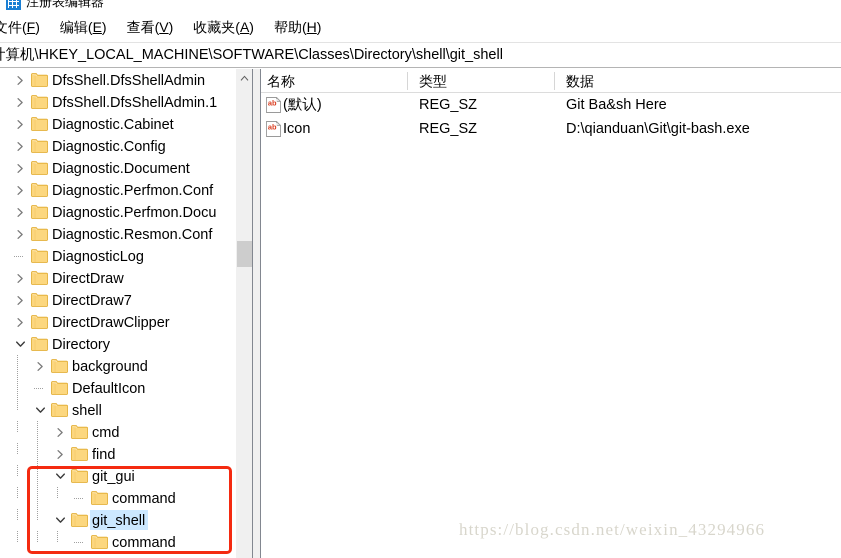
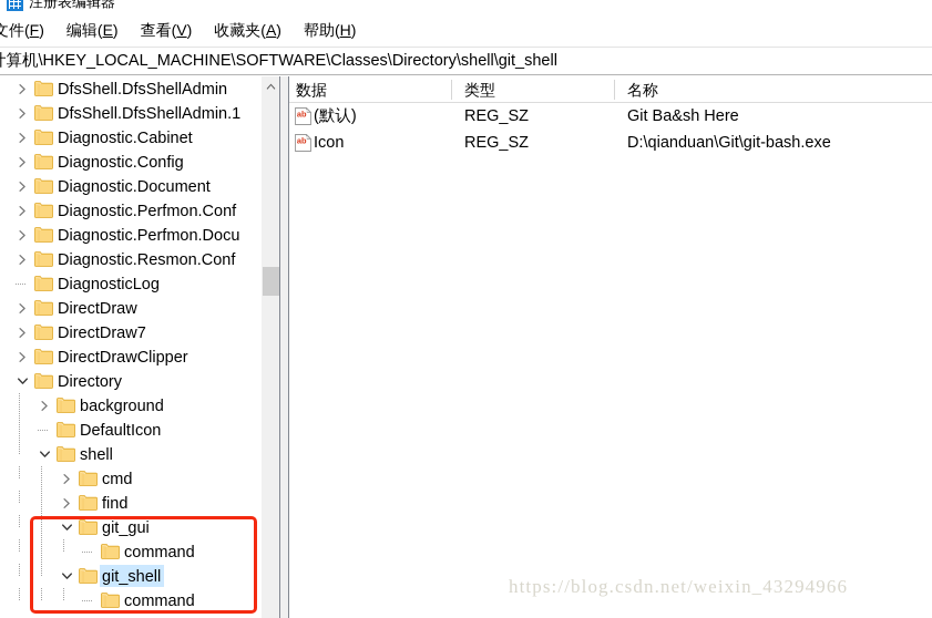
  注册表编辑器
  文件(F)
  编辑(E)
  查看(V)
  收藏夹(A)
  帮助(H)
  算机\HKEY_LOCAL_MACHINE\SOFTWARE\Classes\Directory\shell\git_shell
  DfsShell.DfsShellAdmin
  DfsShell.DfsShellAdmin.1
  Diagnostic.Cabinet
  Diagnostic.Config
  Diagnostic.Document
  Diagnostic.Perfmon.Conf
  Diagnostic.Perfmon.Docu
  Diagnostic.Resmon.Conf
  DiagnosticLog
  DirectDraw
  DirectDraw7
  DirectDrawClipper
  Directory
  background
  DefaultIcon
  shell
  cmd
  find
  git_gui
  command
  git_shell
  command
- 名称
+ 数据
  类型
- 数据
+ 名称
  ab
  (默认)
  REG_SZ
  Git Ba&sh Here
  ab
  Icon
  REG_SZ
  D:\qianduan\Git\git-bash.exe
  https://blog.csdn.net/weixin_43294966
